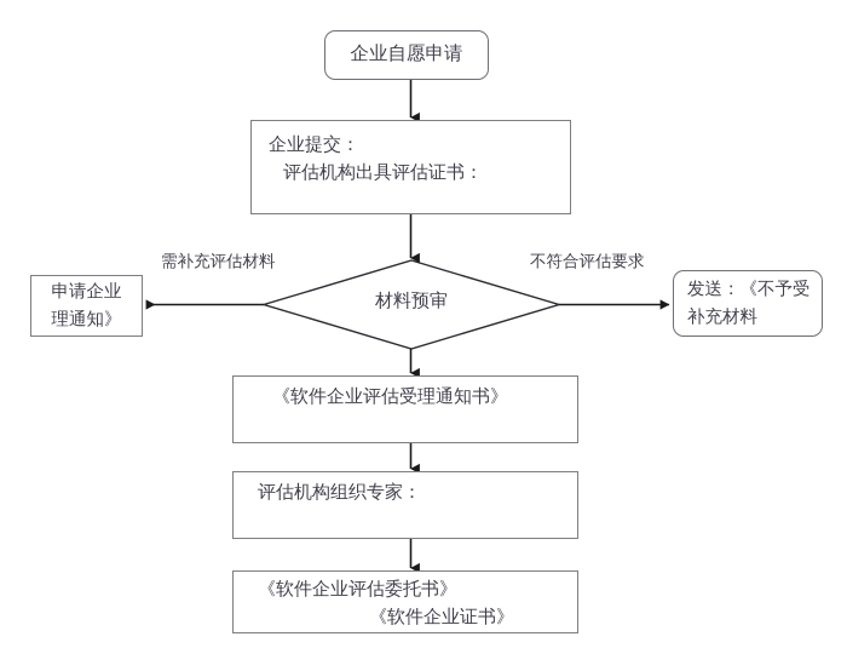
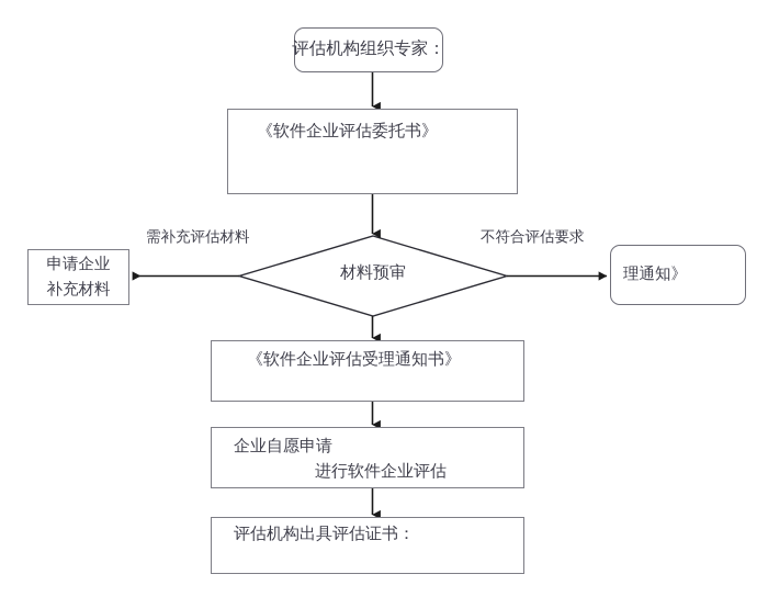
- 企业自愿申请
+ 评估机构组织专家：
- 企业提交：
- 评估机构出具评估证书：
+ 《软件企业评估委托书》
  材料预审
  申请企业
- 理通知》
+ 补充材料
- 发送：《不予受
- 补充材料
+ 理通知》
  《软件企业评估受理通知书》
- 评估机构组织专家：
+ 企业自愿申请
+ 进行软件企业评估
- 《软件企业评估委托书》
+ 评估机构出具评估证书：
- 《软件企业证书》
  需补充评估材料
  不符合评估要求
